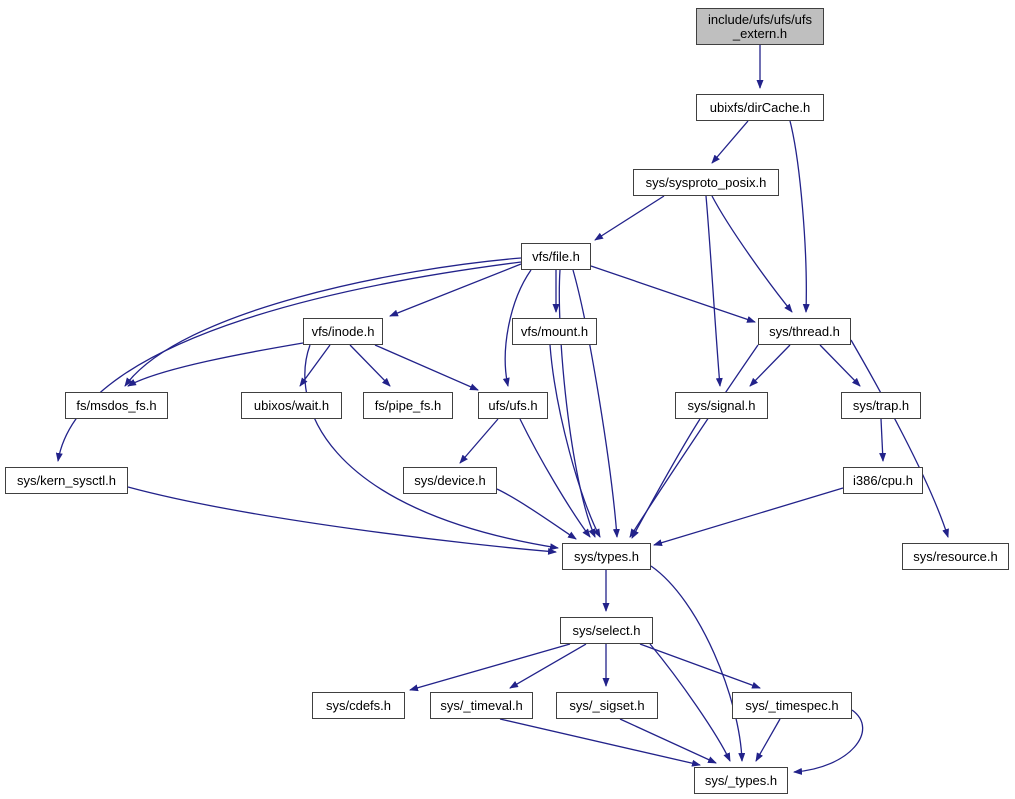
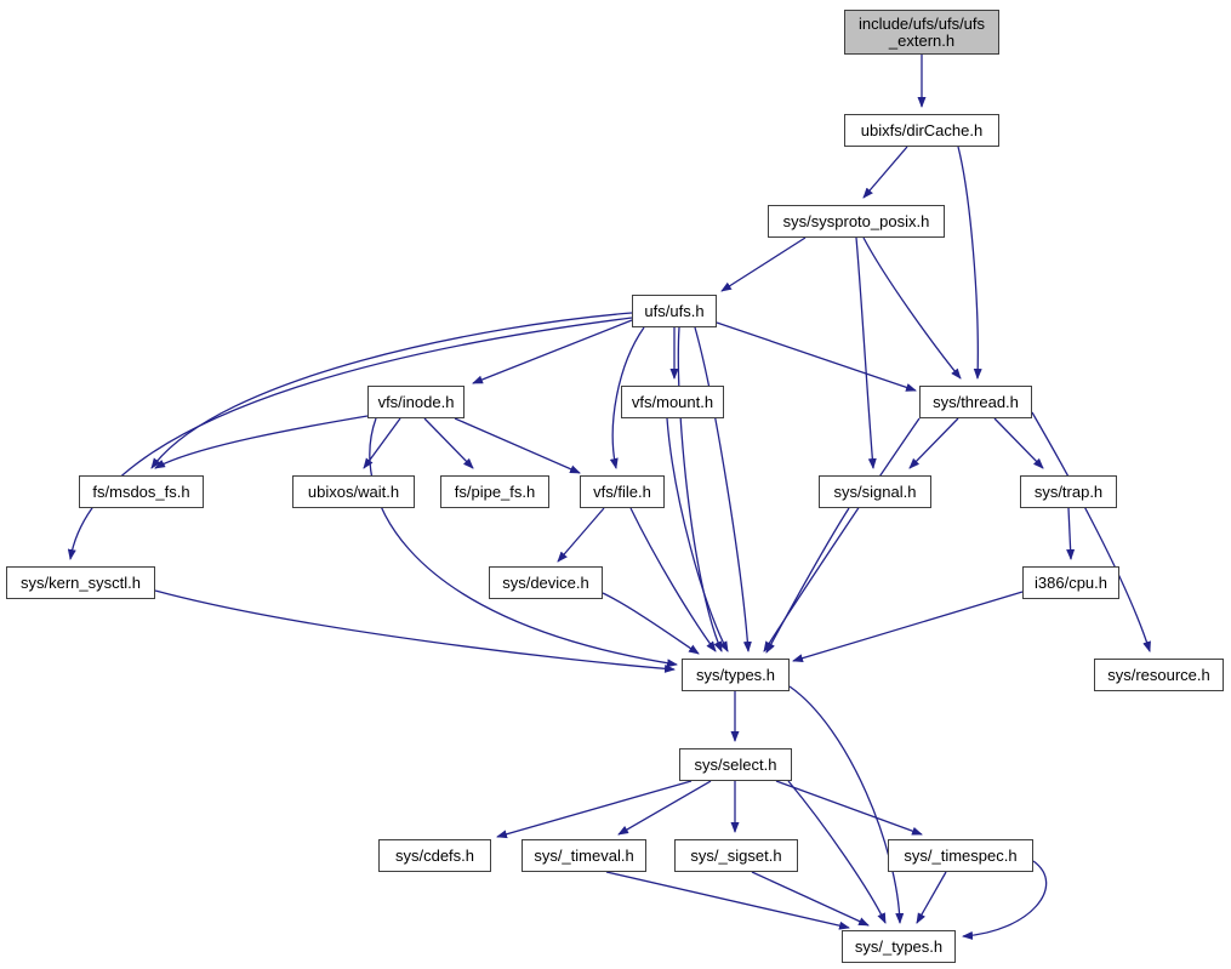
  include/ufs/ufs/ufs
  _extern.h
  ubixfs/dirCache.h
  sys/sysproto_posix.h
- vfs/file.h
+ ufs/ufs.h
  vfs/inode.h
  vfs/mount.h
  sys/thread.h
  fs/msdos_fs.h
  ubixos/wait.h
  fs/pipe_fs.h
- ufs/ufs.h
+ vfs/file.h
  sys/signal.h
  sys/trap.h
  sys/kern_sysctl.h
  sys/device.h
  i386/cpu.h
  sys/types.h
  sys/resource.h
  sys/select.h
  sys/cdefs.h
  sys/_timeval.h
  sys/_sigset.h
  sys/_timespec.h
  sys/_types.h
